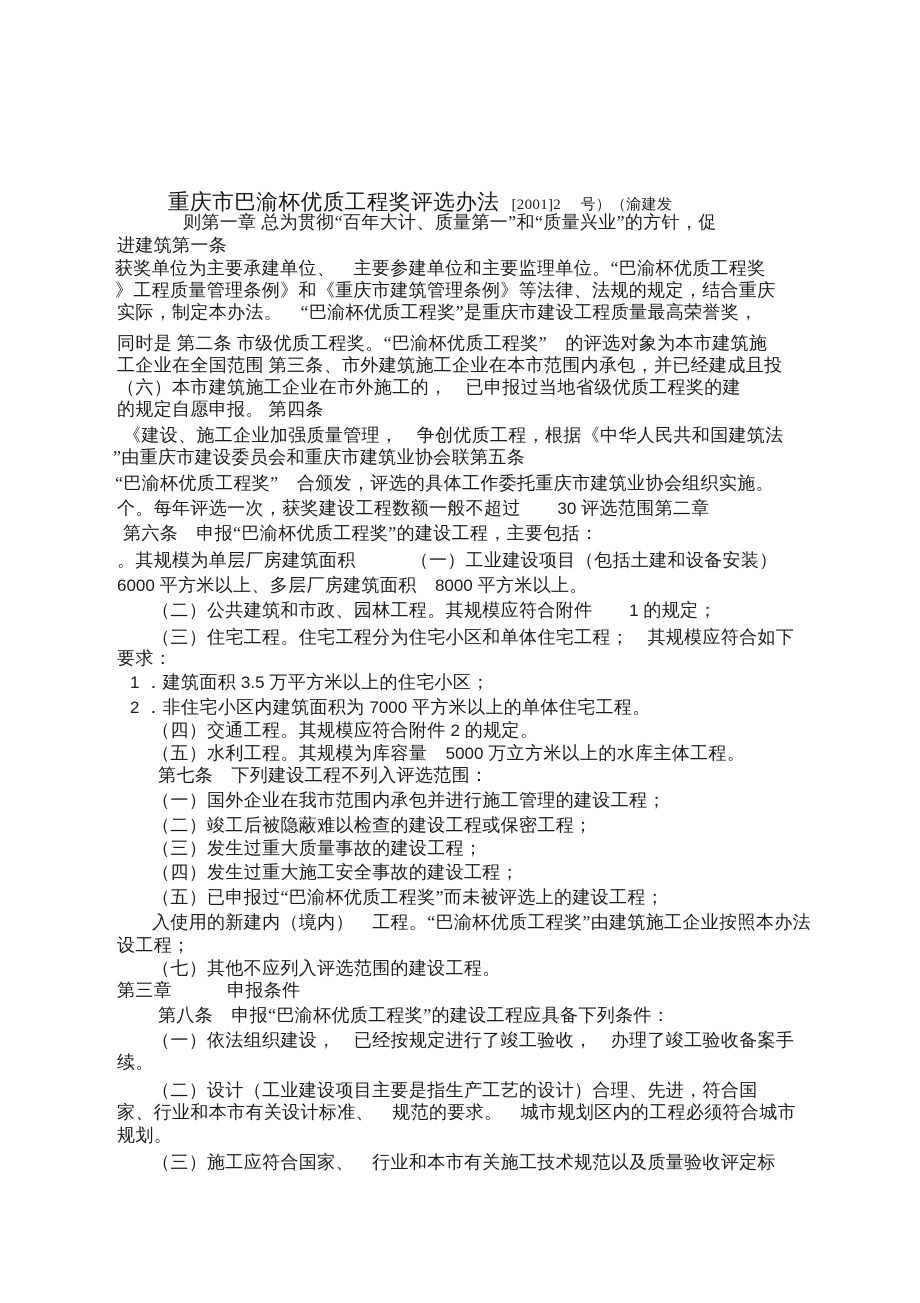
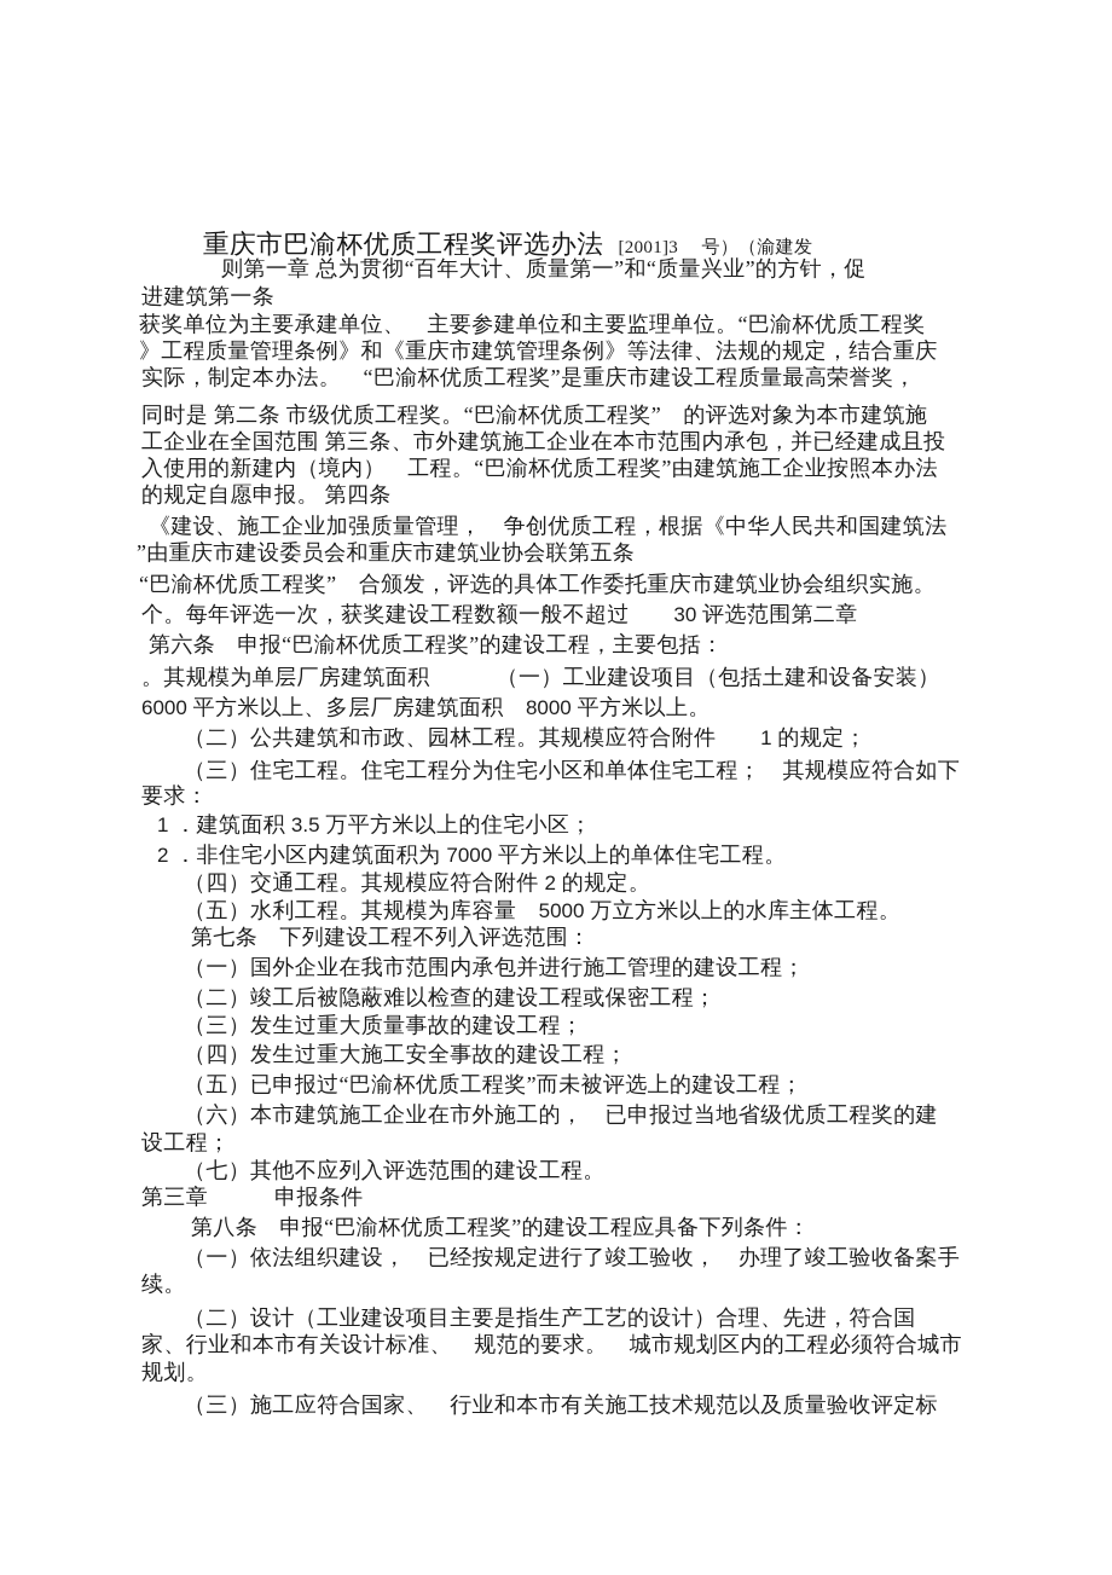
- 重庆市巴渝杯优质工程奖评选办法 [2001]2 号）（渝建发
+ 重庆市巴渝杯优质工程奖评选办法 [2001]3 号）（渝建发
  则第一章 总为贯彻“百年大计、质量第一”和“质量兴业”的方针，促
  进建筑第一条
  获奖单位为主要承建单位、 主要参建单位和主要监理单位。“巴渝杯优质工程奖
  》工程质量管理条例》和《重庆市建筑管理条例》等法律、法规的规定，结合重庆
  实际，制定本办法。 “巴渝杯优质工程奖”是重庆市建设工程质量最高荣誉奖，
  同时是 第二条 市级优质工程奖。“巴渝杯优质工程奖” 的评选对象为本市建筑施
  工企业在全国范围 第三条、市外建筑施工企业在本市范围内承包，并已经建成且投
- （六）本市建筑施工企业在市外施工的， 已申报过当地省级优质工程奖的建
+ 入使用的新建内（境内） 工程。“巴渝杯优质工程奖”由建筑施工企业按照本办法
  的规定自愿申报。 第四条
  《建设、施工企业加强质量管理， 争创优质工程，根据《中华人民共和国建筑法
  ”由重庆市建设委员会和重庆市建筑业协会联第五条
  “巴渝杯优质工程奖” 合颁发，评选的具体工作委托重庆市建筑业协会组织实施。
  个。每年评选一次，获奖建设工程数额一般不超过 30 评选范围第二章
  第六条 申报“巴渝杯优质工程奖”的建设工程，主要包括：
  。其规模为单层厂房建筑面积 （一）工业建设项目（包括土建和设备安装）
  6000 平方米以上、多层厂房建筑面积 8000 平方米以上。
  （二）公共建筑和市政、园林工程。其规模应符合附件 1 的规定；
  （三）住宅工程。住宅工程分为住宅小区和单体住宅工程； 其规模应符合如下
  要求：
  1 ．建筑面积 3.5 万平方米以上的住宅小区；
  2 ．非住宅小区内建筑面积为 7000 平方米以上的单体住宅工程。
  （四）交通工程。其规模应符合附件 2 的规定。
  （五）水利工程。其规模为库容量 5000 万立方米以上的水库主体工程。
  第七条 下列建设工程不列入评选范围：
  （一）国外企业在我市范围内承包并进行施工管理的建设工程；
  （二）竣工后被隐蔽难以检查的建设工程或保密工程；
  （三）发生过重大质量事故的建设工程；
  （四）发生过重大施工安全事故的建设工程；
  （五）已申报过“巴渝杯优质工程奖”而未被评选上的建设工程；
- 入使用的新建内（境内） 工程。“巴渝杯优质工程奖”由建筑施工企业按照本办法
+ （六）本市建筑施工企业在市外施工的， 已申报过当地省级优质工程奖的建
  设工程；
  （七）其他不应列入评选范围的建设工程。
  第三章 申报条件
  第八条 申报“巴渝杯优质工程奖”的建设工程应具备下列条件：
  （一）依法组织建设， 已经按规定进行了竣工验收， 办理了竣工验收备案手
  续。
  （二）设计（工业建设项目主要是指生产工艺的设计）合理、先进，符合国
  家、行业和本市有关设计标准、 规范的要求。 城市规划区内的工程必须符合城市
  规划。
  （三）施工应符合国家、 行业和本市有关施工技术规范以及质量验收评定标
